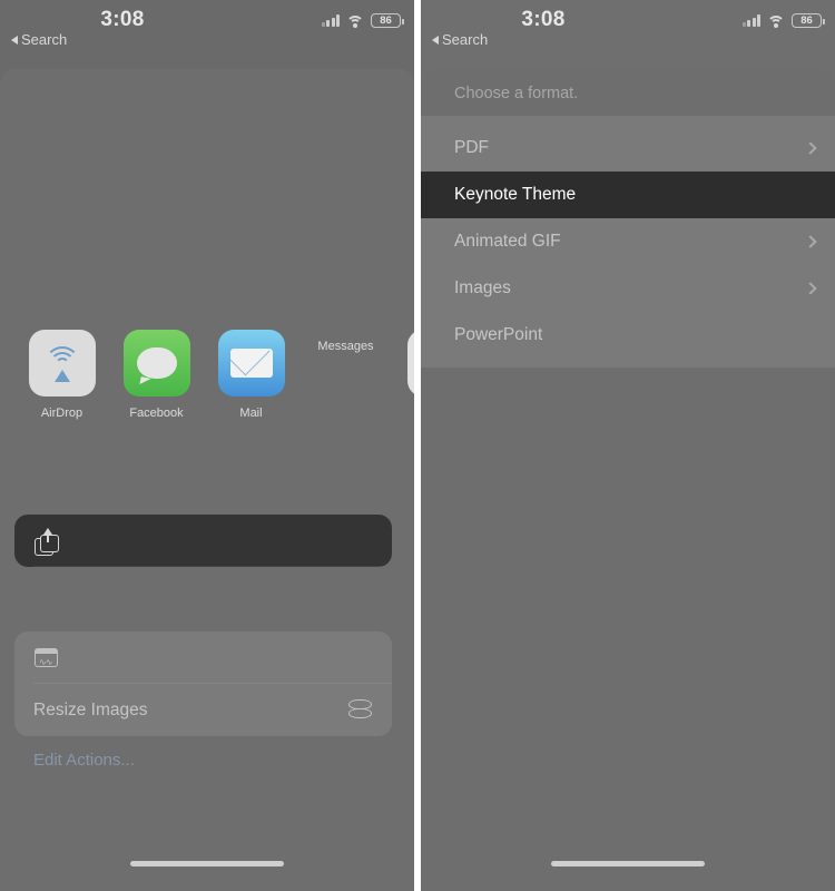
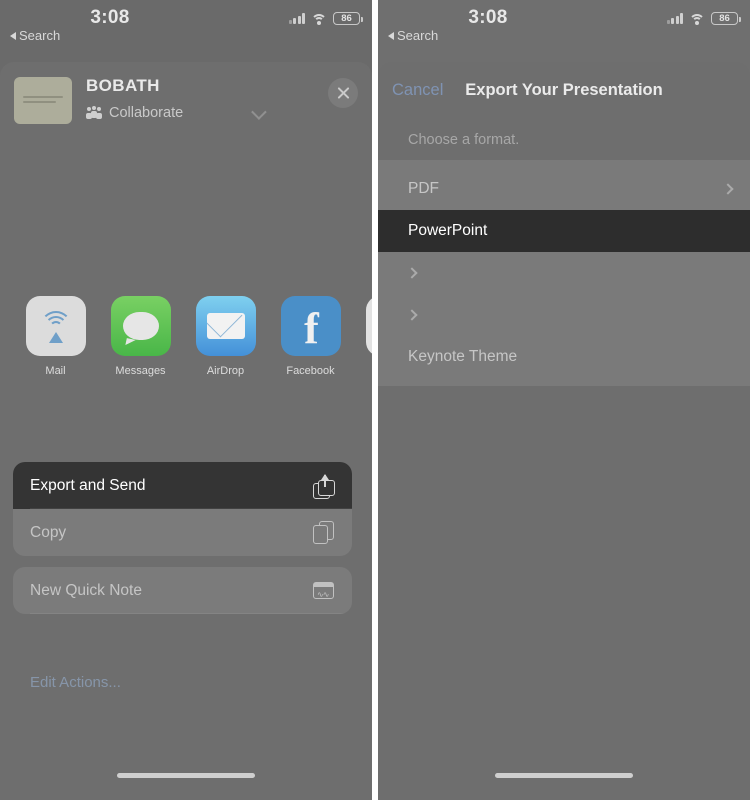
  3:08
  Search
  86
+ BOBATH
+ Collaborate
- AirDrop
+ Mail
- Facebook
+ Messages
- Mail
+ AirDrop
+ f
- Messages
+ Facebook
+ Export and Send
+ Copy
+ New Quick Note
  ∿∿
- Resize Images
  Edit Actions...
  3:08
  Search
  86
+ Cancel
+ Export Your Presentation
  Choose a format.
  PDF
- Keynote Theme
+ PowerPoint
- Animated GIF
- Images
- PowerPoint
+ Keynote Theme
